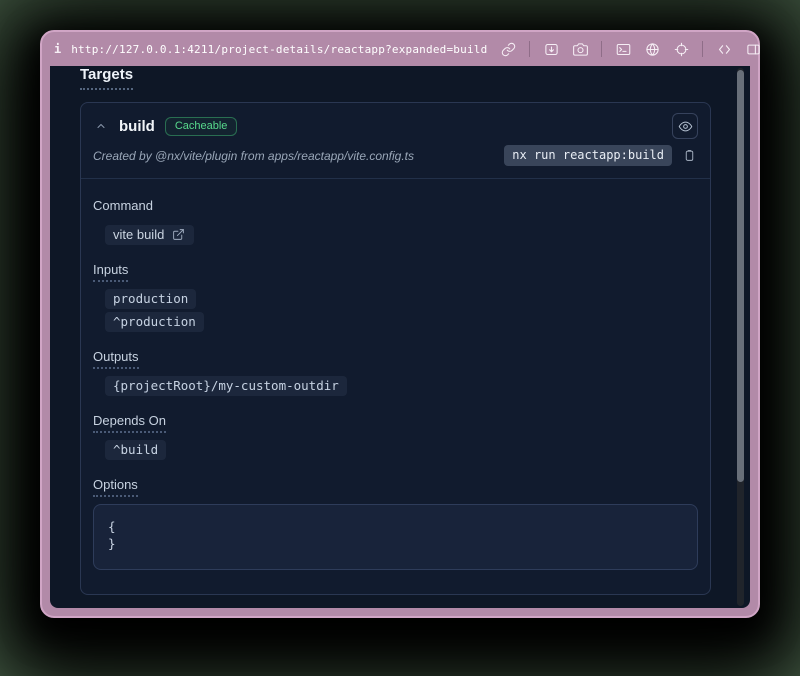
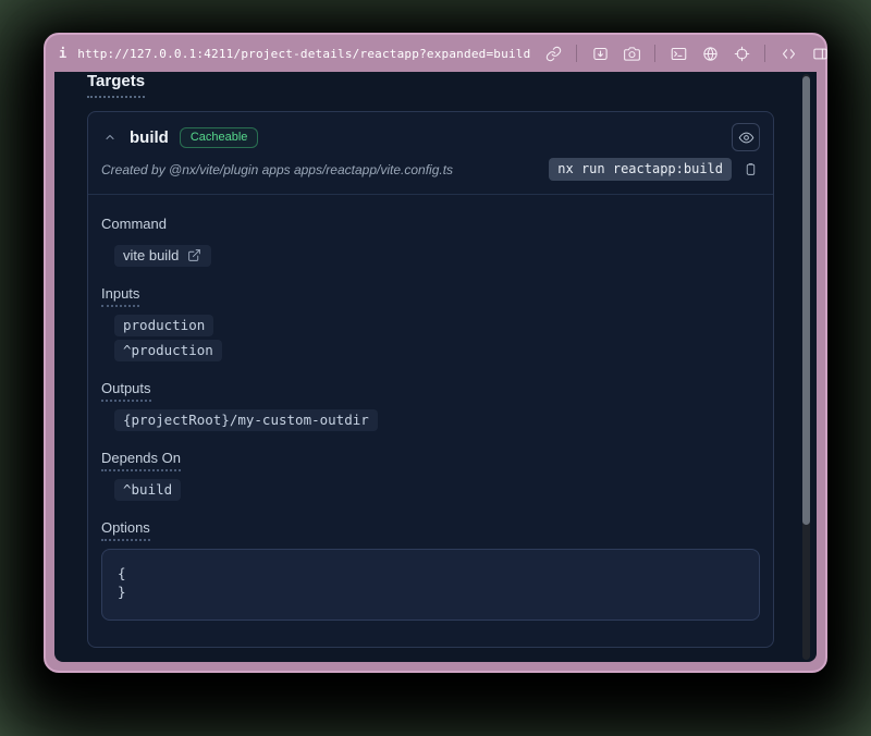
  i
  http://127.0.0.1:4211/project-details/reactapp?expanded=build
  Targets
  build
  Cacheable
- Created by @nx/vite/plugin from apps/reactapp/vite.config.ts
+ Created by @nx/vite/plugin apps apps/reactapp/vite.config.ts
  nx run reactapp:build
  Command
  vite build
  Inputs
  production
  ^production
  Outputs
  {projectRoot}/my-custom-outdir
  Depends On
  ^build
  Options
  {
  }
